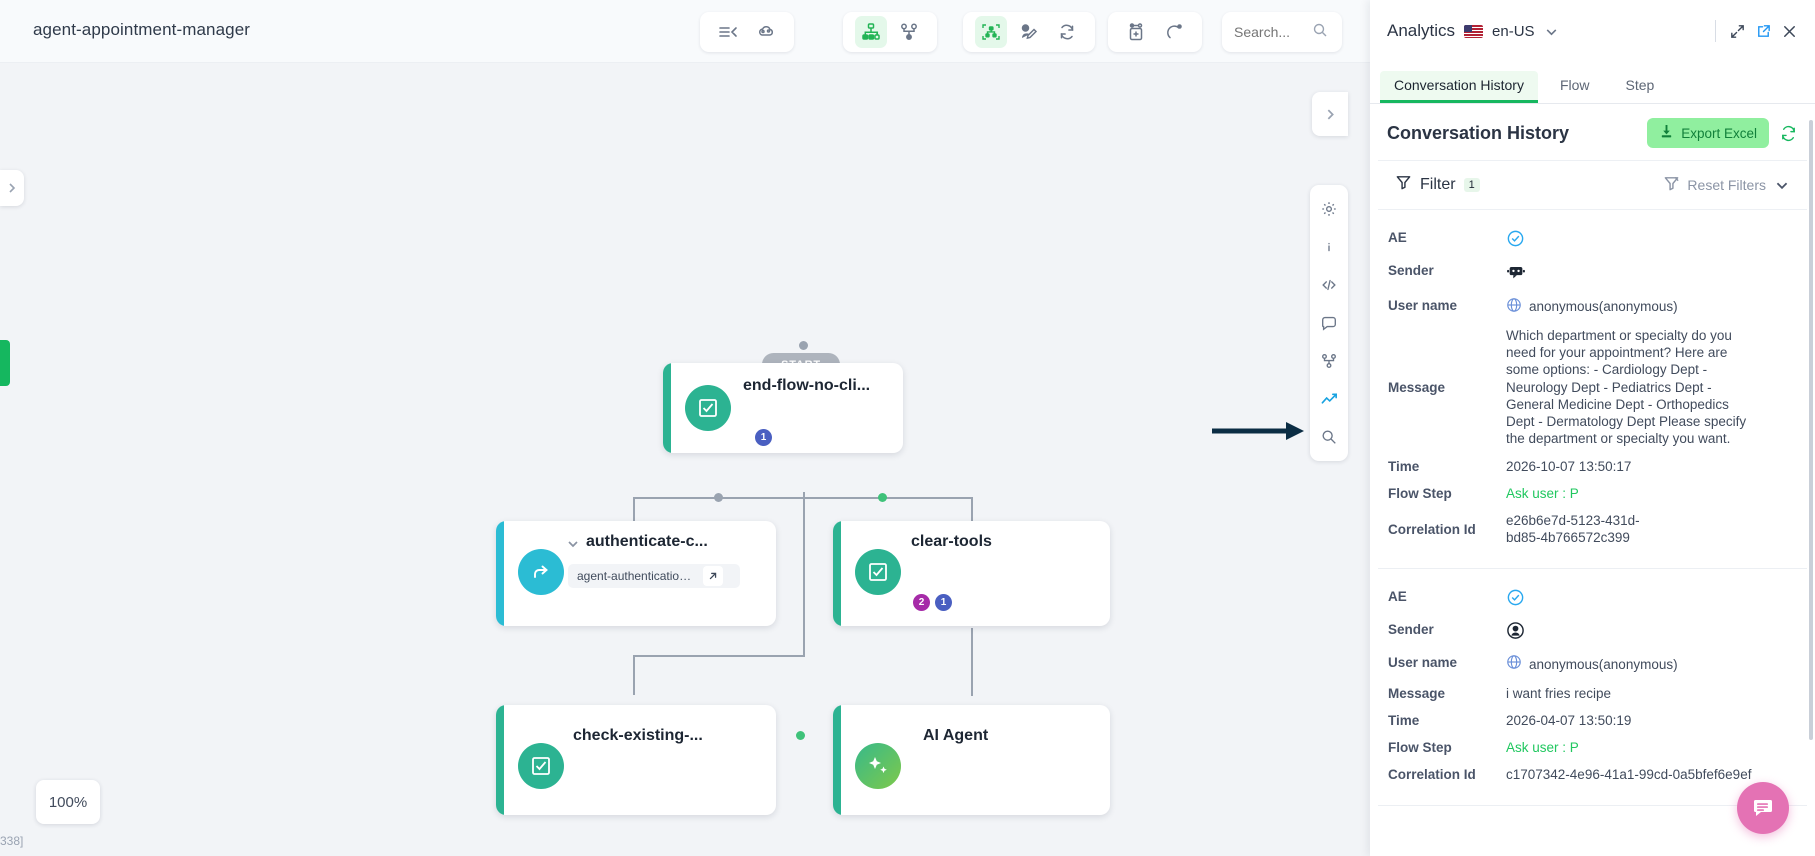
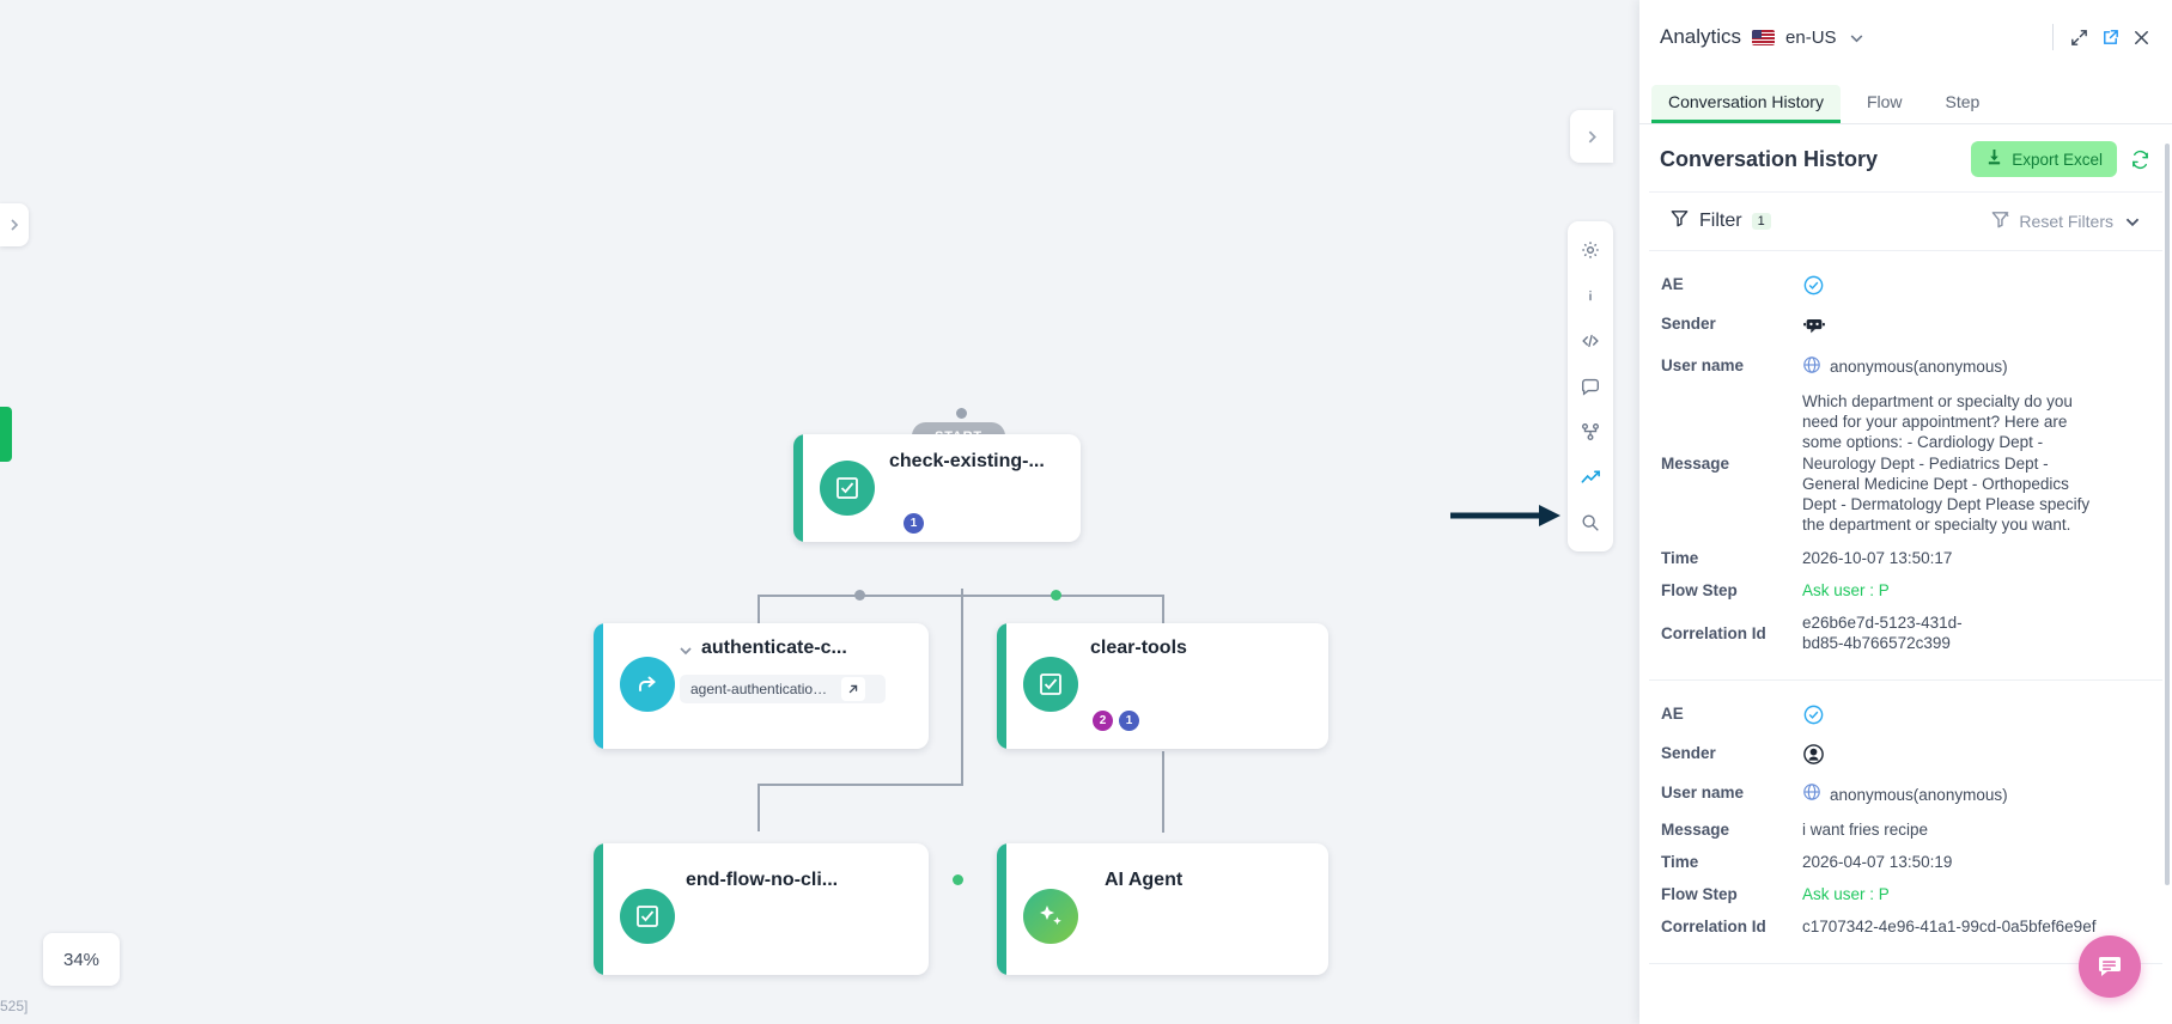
- agent-appointment-manager
- Search...
- 100%
+ 34%
- 338]
+ 525]
- end-flow-no-cli...
+ check-existing-...
  1
  authenticate-c...
  agent-authentication-..
  clear-tools
  2
  1
- check-existing-...
+ end-flow-no-cli...
  AI Agent
  Analytics
  en-US
  Conversation History
  Flow
  Step
  Conversation History
  Export Excel
  Filter
  1
  Reset Filters
  AE
  Sender
  User name
  anonymous(anonymous)
  Message
  Which department or specialty do you need for your appointment? Here are some options: - Cardiology Dept - Neurology Dept - Pediatrics Dept - General Medicine Dept - Orthopedics Dept - Dermatology Dept Please specify the department or specialty you want.
  Time
  2026-10-07 13:50:17
  Flow Step
  Ask user : P
  Correlation Id
  e26b6e7d-5123-431d-bd85-4b766572c399
  AE
  Sender
  User name
  anonymous(anonymous)
  Message
  i want fries recipe
  Time
  2026-04-07 13:50:19
  Flow Step
  Ask user : P
  Correlation Id
  c1707342-4e96-41a1-99cd-0a5bfef6e9ef
